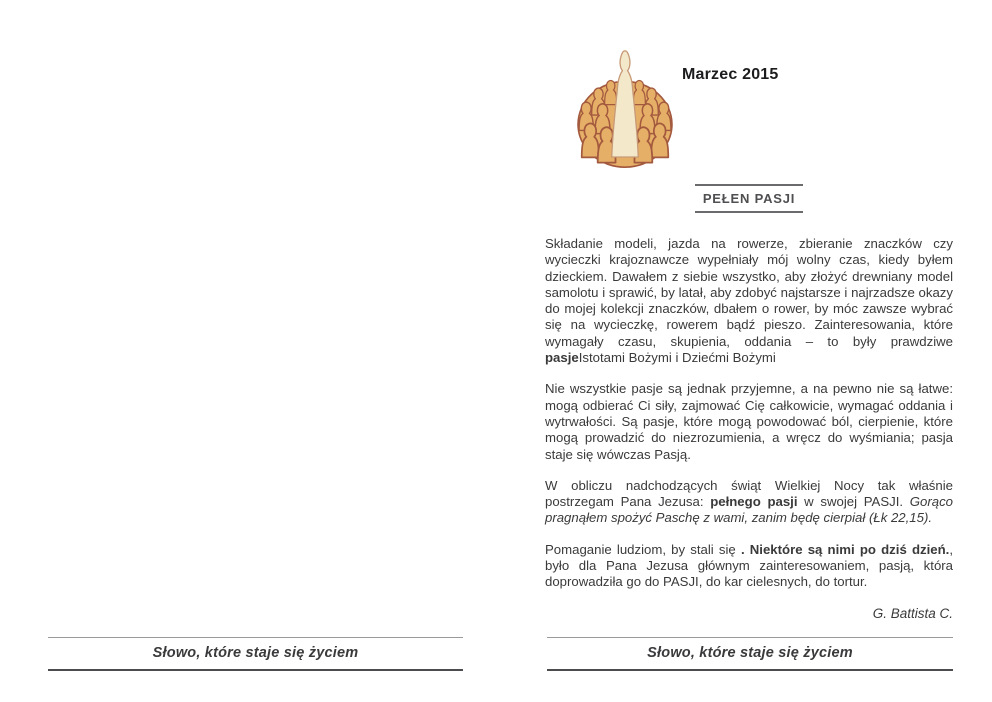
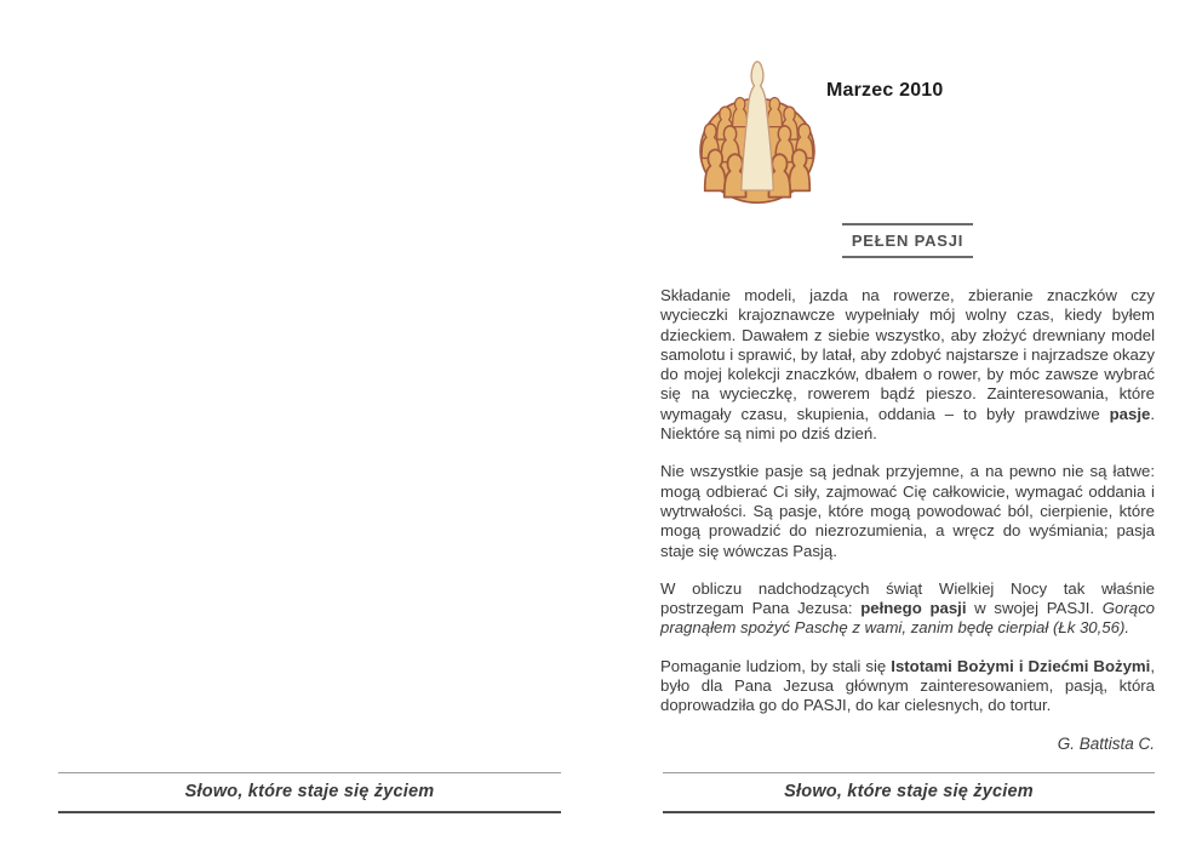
  Słowo, które staje się życiem
- Marzec 2015
+ Marzec 2010
  PEŁEN PASJI
- Składanie modeli, jazda na rowerze, zbieranie znaczków czy wycieczki krajoznawcze wypełniały mój wolny czas, kiedy byłem dzieckiem. Dawałem z siebie wszystko, aby złożyć drewniany model samolotu i sprawić, by latał, aby zdobyć najstarsze i najrzadsze okazy do mojej kolekcji znaczków, dbałem o rower, by móc zawsze wybrać się na wycieczkę, rowerem bądź pieszo. Zainteresowania, które wymagały czasu, skupienia, oddania – to były prawdziwe pasjeIstotami Bożymi i Dziećmi Bożymi
+ Składanie modeli, jazda na rowerze, zbieranie znaczków czy wycieczki krajoznawcze wypełniały mój wolny czas, kiedy byłem dzieckiem. Dawałem z siebie wszystko, aby złożyć drewniany model samolotu i sprawić, by latał, aby zdobyć najstarsze i najrzadsze okazy do mojej kolekcji znaczków, dbałem o rower, by móc zawsze wybrać się na wycieczkę, rowerem bądź pieszo. Zainteresowania, które wymagały czasu, skupienia, oddania – to były prawdziwe pasje. Niektóre są nimi po dziś dzień.
  Nie wszystkie pasje są jednak przyjemne, a na pewno nie są łatwe: mogą odbierać Ci siły, zajmować Cię całkowicie, wymagać oddania i wytrwałości. Są pasje, które mogą powodować ból, cierpienie, które mogą prowadzić do niezrozumienia, a wręcz do wyśmiania; pasja staje się wówczas Pasją.
- W obliczu nadchodzących świąt Wielkiej Nocy tak właśnie postrzegam Pana Jezusa: pełnego pasji w swojej PASJI. Gorąco pragnąłem spożyć Paschę z wami, zanim będę cierpiał (Łk 22,15).
+ W obliczu nadchodzących świąt Wielkiej Nocy tak właśnie postrzegam Pana Jezusa: pełnego pasji w swojej PASJI. Gorąco pragnąłem spożyć Paschę z wami, zanim będę cierpiał (Łk 30,56).
- Pomaganie ludziom, by stali się . Niektóre są nimi po dziś dzień., było dla Pana Jezusa głównym zainteresowaniem, pasją, która doprowadziła go do PASJI, do kar cielesnych, do tortur.
+ Pomaganie ludziom, by stali się Istotami Bożymi i Dziećmi Bożymi, było dla Pana Jezusa głównym zainteresowaniem, pasją, która doprowadziła go do PASJI, do kar cielesnych, do tortur.
  G. Battista C.
  Słowo, które staje się życiem
